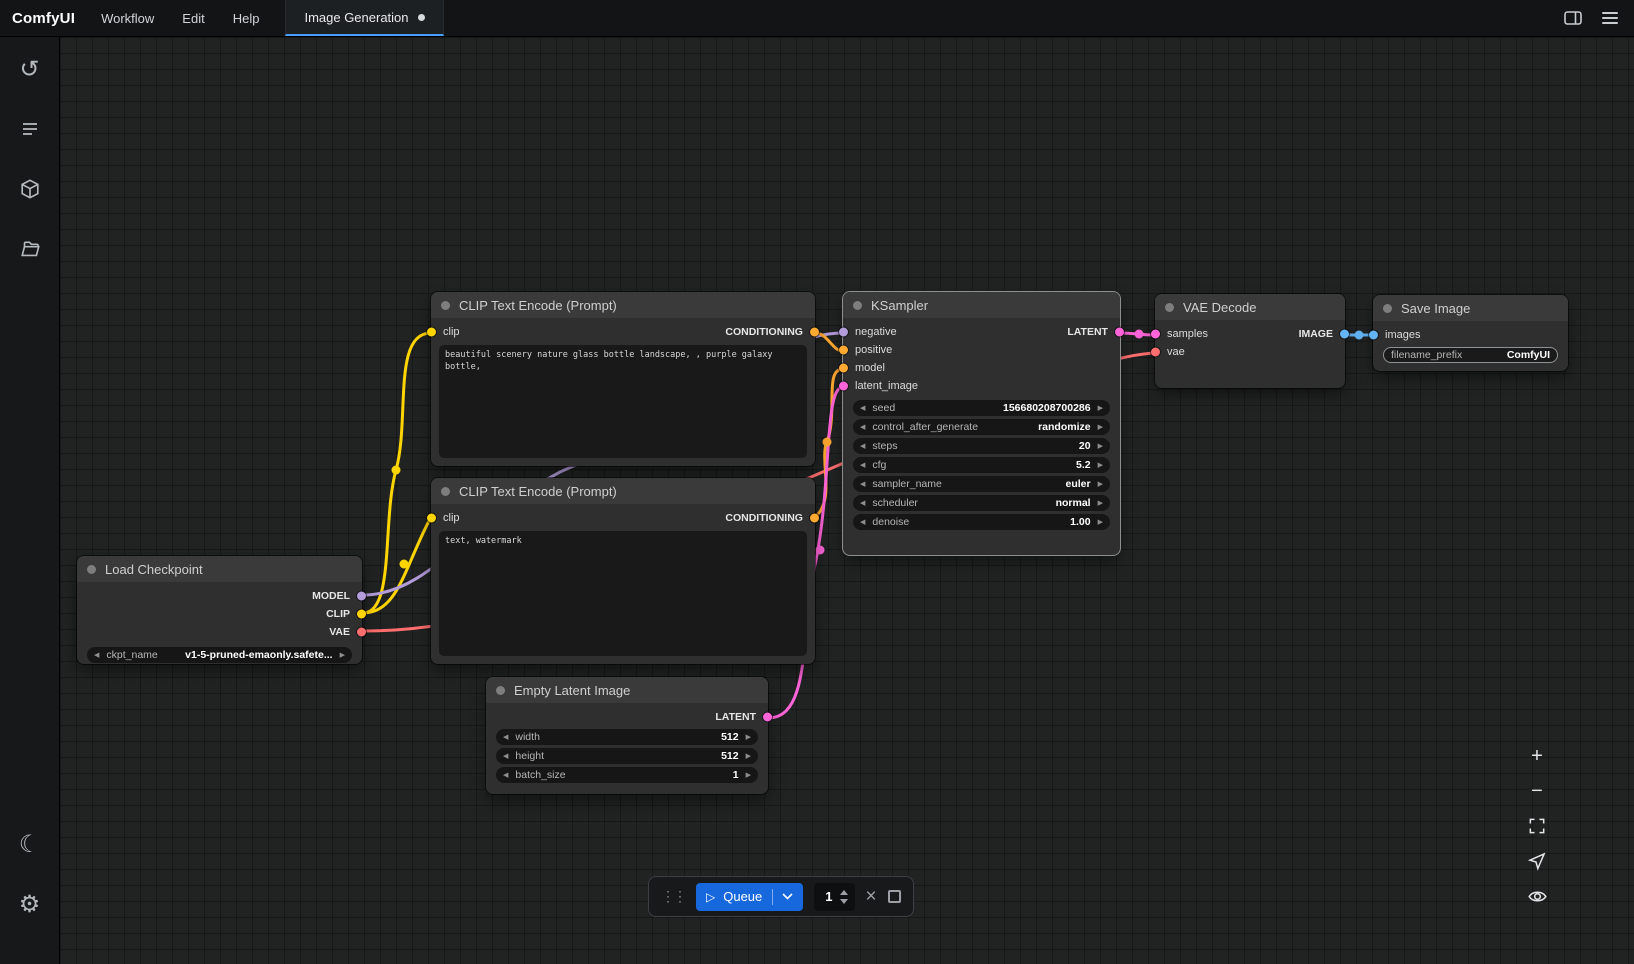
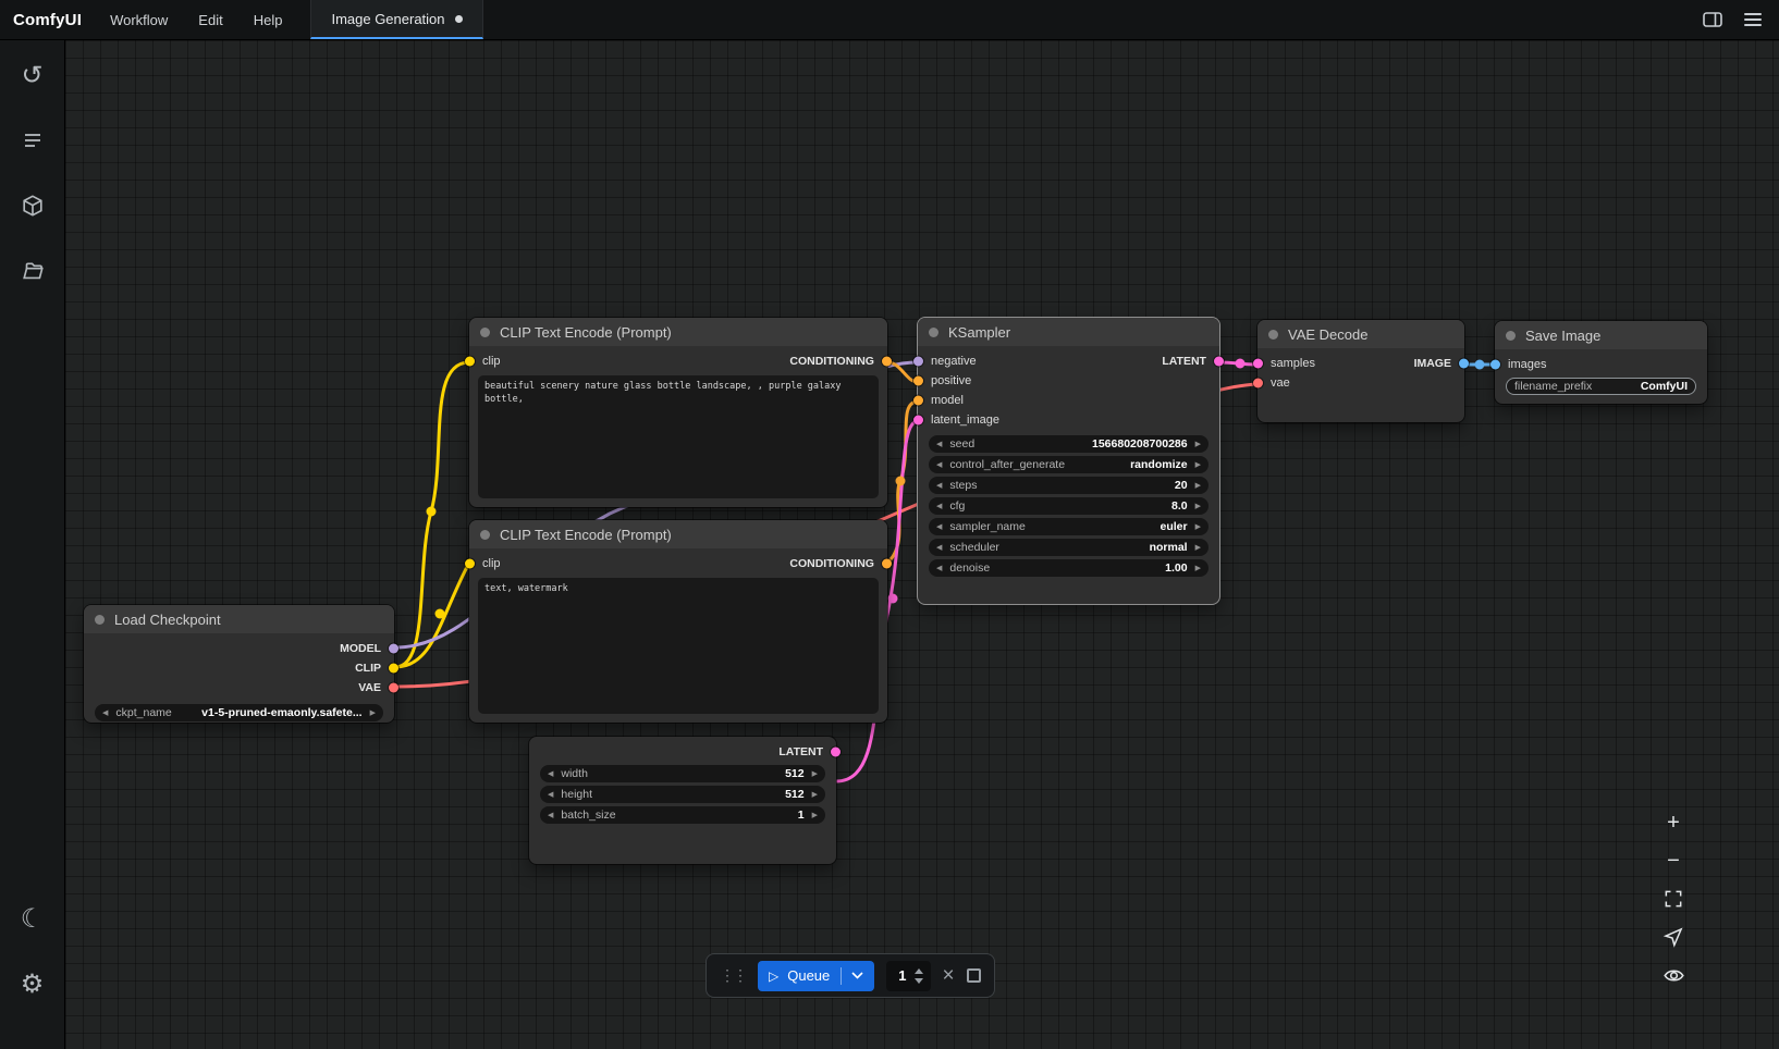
  ComfyUI
  Workflow
  Edit
  Help
  Image Generation
  ↺
  ☾
  ⚙
  Load Checkpoint
  MODEL
  CLIP
  VAE
  ckpt_name
  v1-5-pruned-emaonly.safete...
  CLIP Text Encode (Prompt)
  clip
  CONDITIONING
  beautiful scenery nature glass bottle landscape, , purple galaxy bottle,
  CLIP Text Encode (Prompt)
  clip
  CONDITIONING
  text, watermark
- Empty Latent Image
  LATENT
  width
  512
  height
  512
  batch_size
  1
  KSampler
  negative
  LATENT
  positive
  model
  latent_image
  seed
  156680208700286
  control_after_generate
  randomize
  steps
  20
  cfg
- 5.2
+ 8.0
  sampler_name
  euler
  scheduler
  normal
  denoise
  1.00
  VAE Decode
  samples
  IMAGE
  vae
  Save Image
  images
  filename_prefix
  ComfyUI
  ⋮⋮
  ▷
  Queue
  1
  ×
  +
  −
